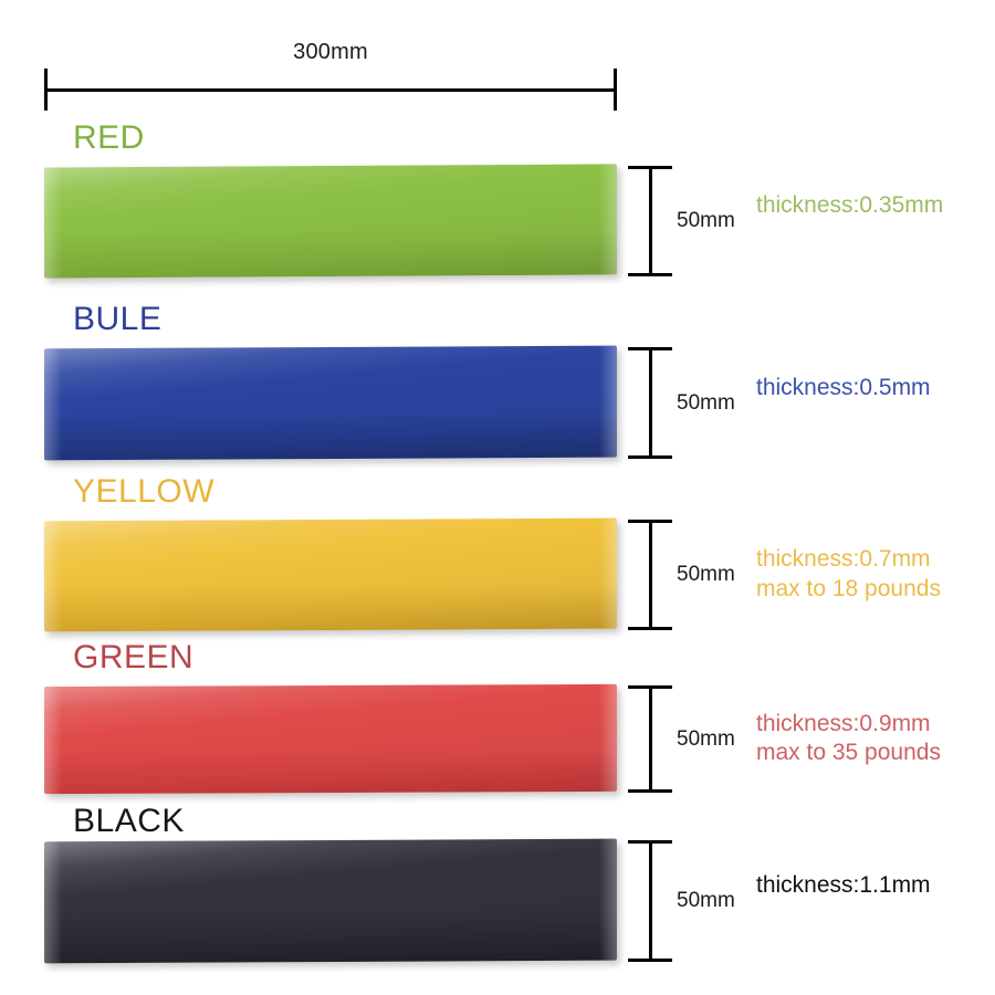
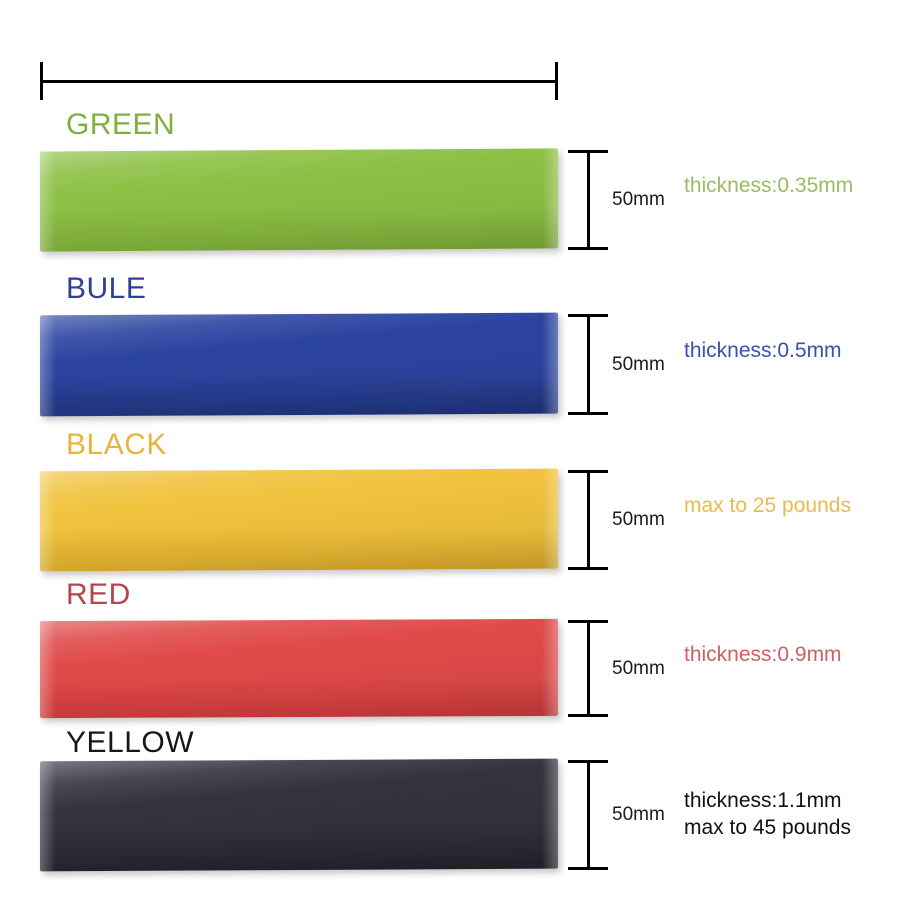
- 300mm
- RED
+ GREEN
  50mm
  thickness:0.35mm
  BULE
  50mm
  thickness:0.5mm
- YELLOW
+ BLACK
  50mm
- thickness:0.7mm
- max to 18 pounds
+ max to 25 pounds
- GREEN
+ RED
  50mm
  thickness:0.9mm
- max to 35 pounds
- BLACK
+ YELLOW
  50mm
  thickness:1.1mm
+ max to 45 pounds
